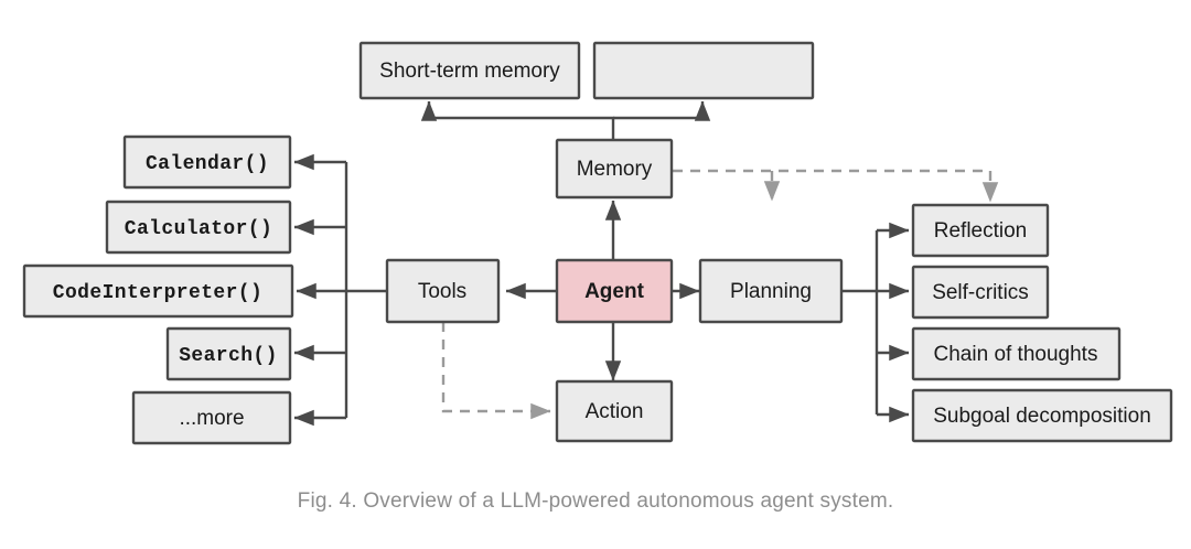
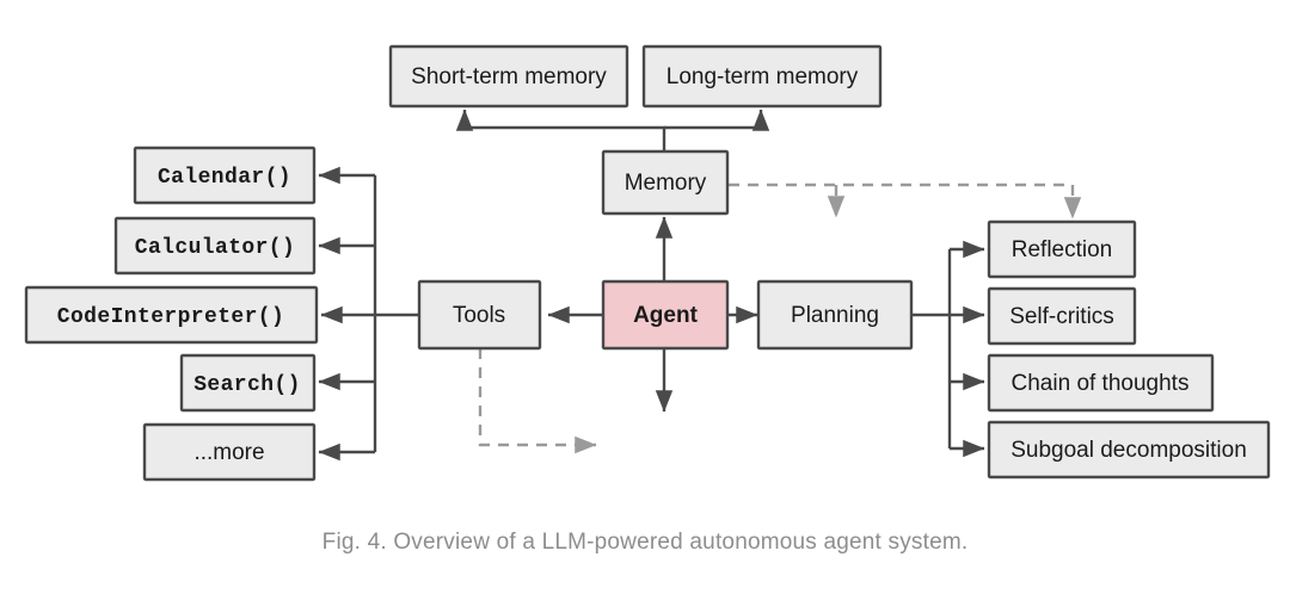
  Short-term memory
+ Long-term memory
  Memory
  Agent
  Tools
- Action
  Planning
  Calendar()
  Calculator()
  CodeInterpreter()
  Search()
  ...more
  Reflection
  Self-critics
  Chain of thoughts
  Subgoal decomposition
  Fig. 4. Overview of a LLM-powered autonomous agent system.
